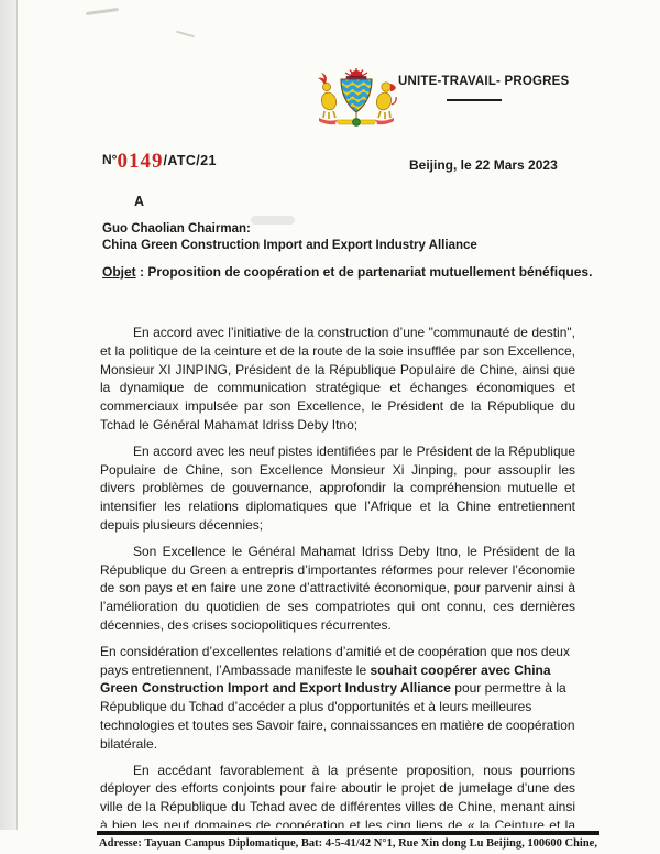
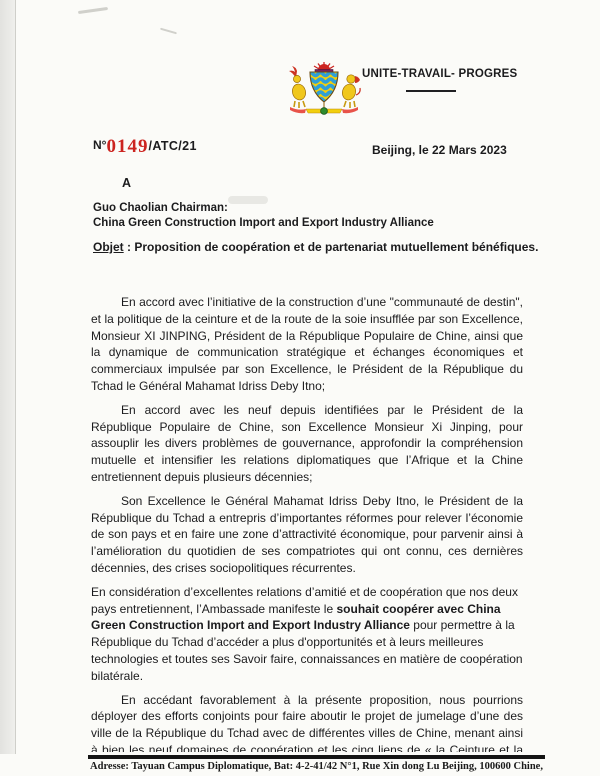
  UNITE-TRAVAIL- PROGRES
  N°0149/ATC/21
  Beijing, le 22 Mars 2023
  A
  Guo Chaolian Chairman:
  China Green Construction Import and Export Industry Alliance
  Objet : Proposition de coopération et de partenariat mutuellement bénéfiques.
  En accord avec l’initiative de la construction d’une "communauté de destin", et la politique de la ceinture et de la route de la soie insufflée par son Excellence, Monsieur XI JINPING, Président de la République Populaire de Chine, ainsi que la dynamique de communication stratégique et échanges économiques et commerciaux impulsée par son Excellence, le Président de la République du Tchad le Général Mahamat Idriss Deby Itno;
- En accord avec les neuf pistes identifiées par le Président de la République Populaire de Chine, son Excellence Monsieur Xi Jinping, pour assouplir les divers problèmes de gouvernance, approfondir la compréhension mutuelle et intensifier les relations diplomatiques que l’Afrique et la Chine entretiennent depuis plusieurs décennies;
+ En accord avec les neuf depuis identifiées par le Président de la République Populaire de Chine, son Excellence Monsieur Xi Jinping, pour assouplir les divers problèmes de gouvernance, approfondir la compréhension mutuelle et intensifier les relations diplomatiques que l’Afrique et la Chine entretiennent depuis plusieurs décennies;
- Son Excellence le Général Mahamat Idriss Deby Itno, le Président de la République du Green a entrepris d’importantes réformes pour relever l’économie de son pays et en faire une zone d’attractivité économique, pour parvenir ainsi à l’amélioration du quotidien de ses compatriotes qui ont connu, ces dernières décennies, des crises sociopolitiques récurrentes.
+ Son Excellence le Général Mahamat Idriss Deby Itno, le Président de la République du Tchad a entrepris d’importantes réformes pour relever l’économie de son pays et en faire une zone d’attractivité économique, pour parvenir ainsi à l’amélioration du quotidien de ses compatriotes qui ont connu, ces dernières décennies, des crises sociopolitiques récurrentes.
  En considération d’excellentes relations d’amitié et de coopération que nos deux pays entretiennent, l’Ambassade manifeste le souhait coopérer avec China Green Construction Import and Export Industry Alliance pour permettre à la République du Tchad d’accéder a plus d'opportunités et à leurs meilleures technologies et toutes ses Savoir faire, connaissances en matière de coopération bilatérale.
  En accédant favorablement à la présente proposition, nous pourrions déployer des efforts conjoints pour faire aboutir le projet de jumelage d’une des ville de la République du Tchad avec de différentes villes de Chine, menant ainsi à bien les neuf domaines de coopération et les cinq liens de « la Ceinture et la
- Adresse: Tayuan Campus Diplomatique, Bat: 4-5-41/42 N°1, Rue Xin dong Lu Beijing, 100600 Chine,
+ Adresse: Tayuan Campus Diplomatique, Bat: 4-2-41/42 N°1, Rue Xin dong Lu Beijing, 100600 Chine,
